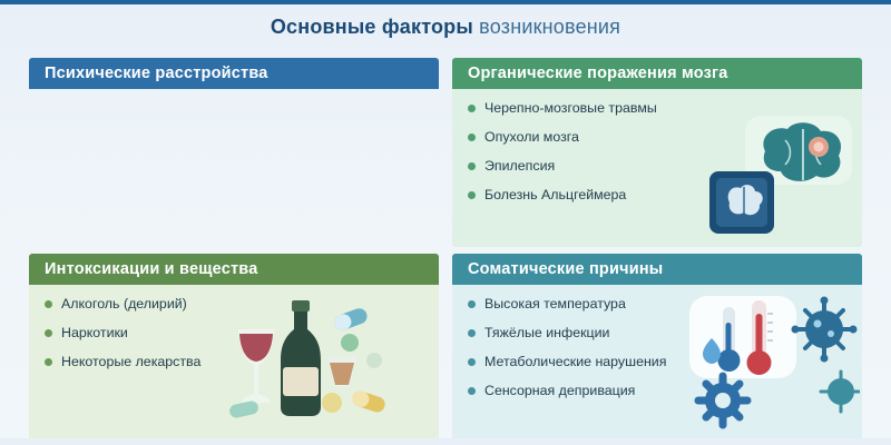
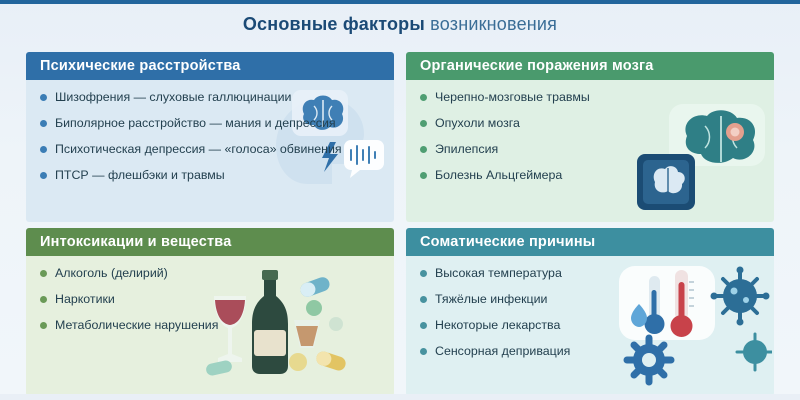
  Основные факторы возникновения
  Психические расстройства
+ Шизофрения — слуховые галлюцинации
+ Биполярное расстройство — мания и депрессия
+ Психотическая депрессия — «голоса» обвинения
+ ПТСР — флешбэки и травмы
  Органические поражения мозга
  Черепно-мозговые травмы
  Опухоли мозга
  Эпилепсия
  Болезнь Альцгеймера
  Интоксикации и вещества
  Алкоголь (делирий)
  Наркотики
- Некоторые лекарства
+ Метаболические нарушения
  Соматические причины
  Высокая температура
  Тяжёлые инфекции
- Метаболические нарушения
+ Некоторые лекарства
  Сенсорная депривация
